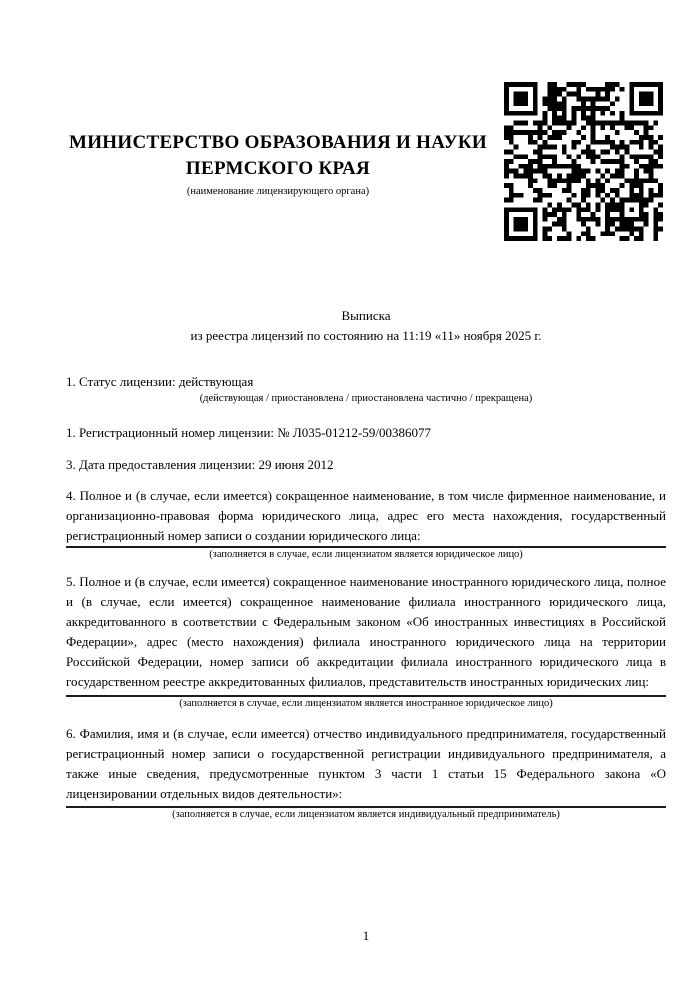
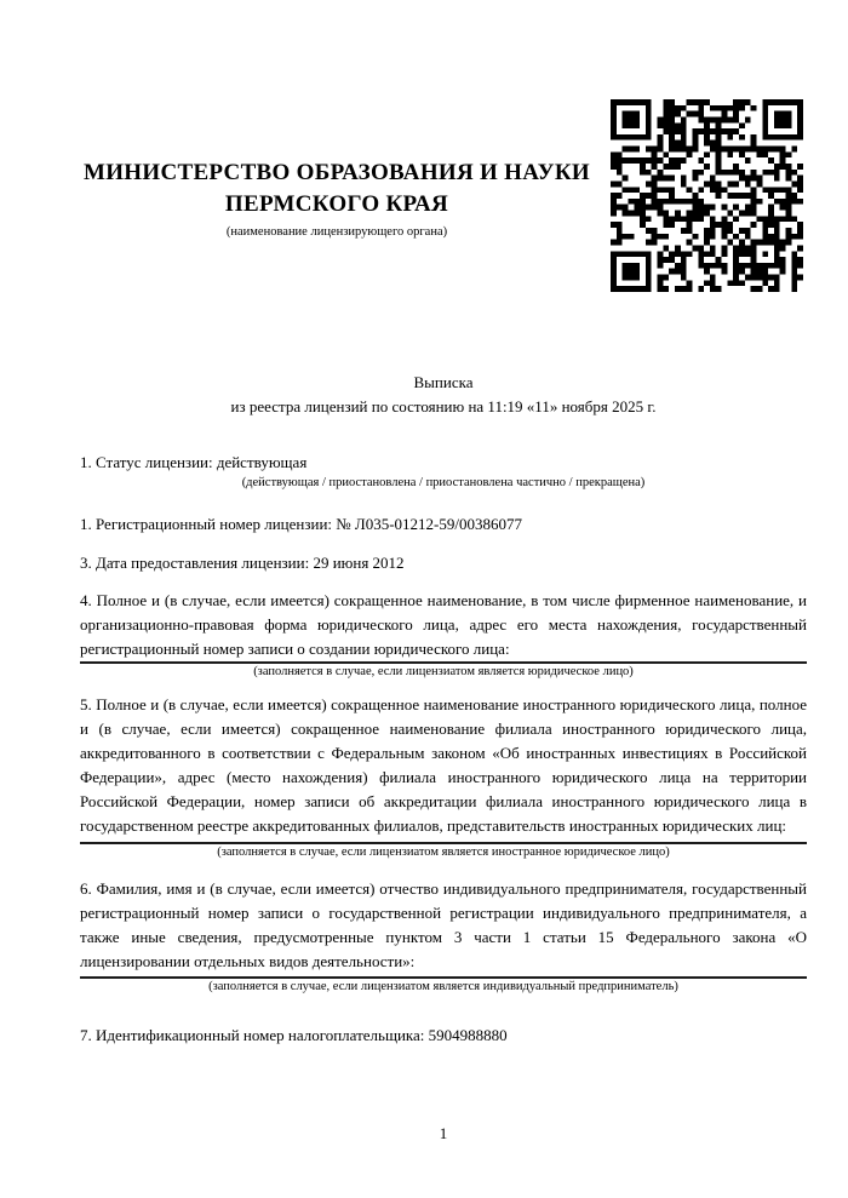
  МИНИСТЕРСТВО ОБРАЗОВАНИЯ И НАУКИ
  ПЕРМСКОГО КРАЯ
  (наименование лицензирующего органа)
  Выписка
  из реестра лицензий по состоянию на 11:19 «11» ноября 2025 г.
  1. Статус лицензии: действующая
  (действующая / приостановлена / приостановлена частично / прекращена)
  1. Регистрационный номер лицензии: № Л035-01212-59/00386077
  3. Дата предоставления лицензии: 29 июня 2012
  4. Полное и (в случае, если имеется) сокращенное наименование, в том числе фирменное наименование, и организационно-правовая форма юридического лица, адрес его места нахождения, государственный регистрационный номер записи о создании юридического лица:
  (заполняется в случае, если лицензиатом является юридическое лицо)
  5. Полное и (в случае, если имеется) сокращенное наименование иностранного юридического лица, полное и (в случае, если имеется) сокращенное наименование филиала иностранного юридического лица, аккредитованного в соответствии с Федеральным законом «Об иностранных инвестициях в Российской Федерации», адрес (место нахождения) филиала иностранного юридического лица на территории Российской Федерации, номер записи об аккредитации филиала иностранного юридического лица в государственном реестре аккредитованных филиалов, представительств иностранных юридических лиц:
  (заполняется в случае, если лицензиатом является иностранное юридическое лицо)
  6. Фамилия, имя и (в случае, если имеется) отчество индивидуального предпринимателя, государственный регистрационный номер записи о государственной регистрации индивидуального предпринимателя, а также иные сведения, предусмотренные пунктом 3 части 1 статьи 15 Федерального закона «О лицензировании отдельных видов деятельности»:
  (заполняется в случае, если лицензиатом является индивидуальный предприниматель)
+ 7. Идентификационный номер налогоплательщика: 5904988880
  1
